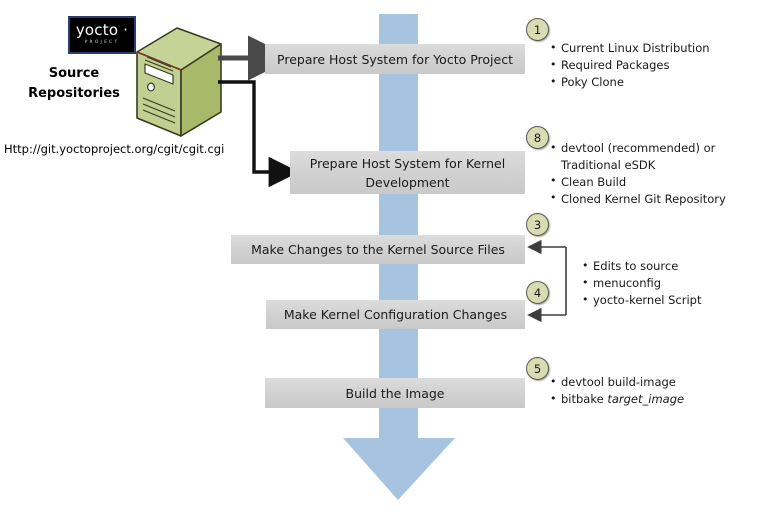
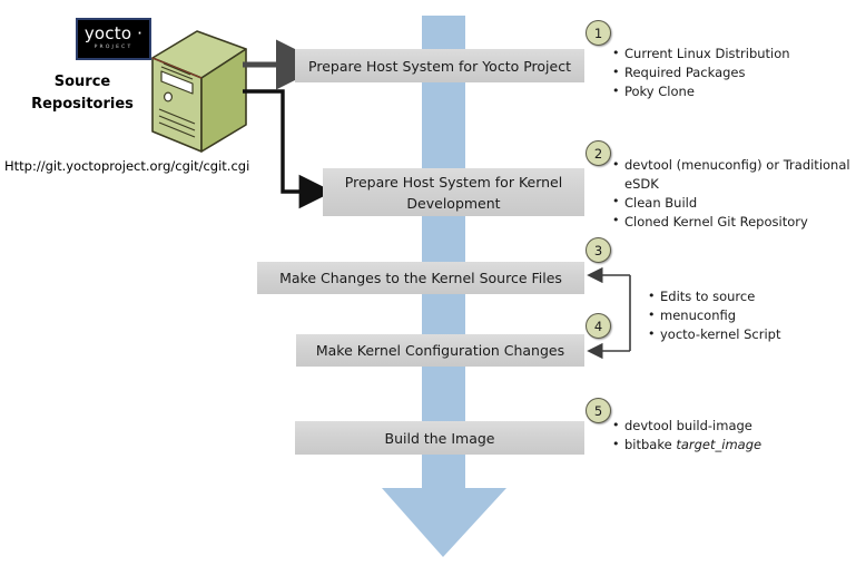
  yocto ·
  Source
  Repositories
  Http://git.yoctoproject.org/cgit/cgit.cgi
  Prepare Host System for Yocto Project
  1
  Current Linux Distribution
  Required Packages
  Poky Clone
  Prepare Host System for Kernel Development
- 8
+ 2
- devtool (recommended) or Traditional eSDK
+ devtool (menuconfig) or Traditional eSDK
  Clean Build
  Cloned Kernel Git Repository
  Make Changes to the Kernel Source Files
  3
  Make Kernel Configuration Changes
  4
  Edits to source
  menuconfig
  yocto-kernel Script
  Build the Image
  5
  devtool build-image
  bitbake target_image
